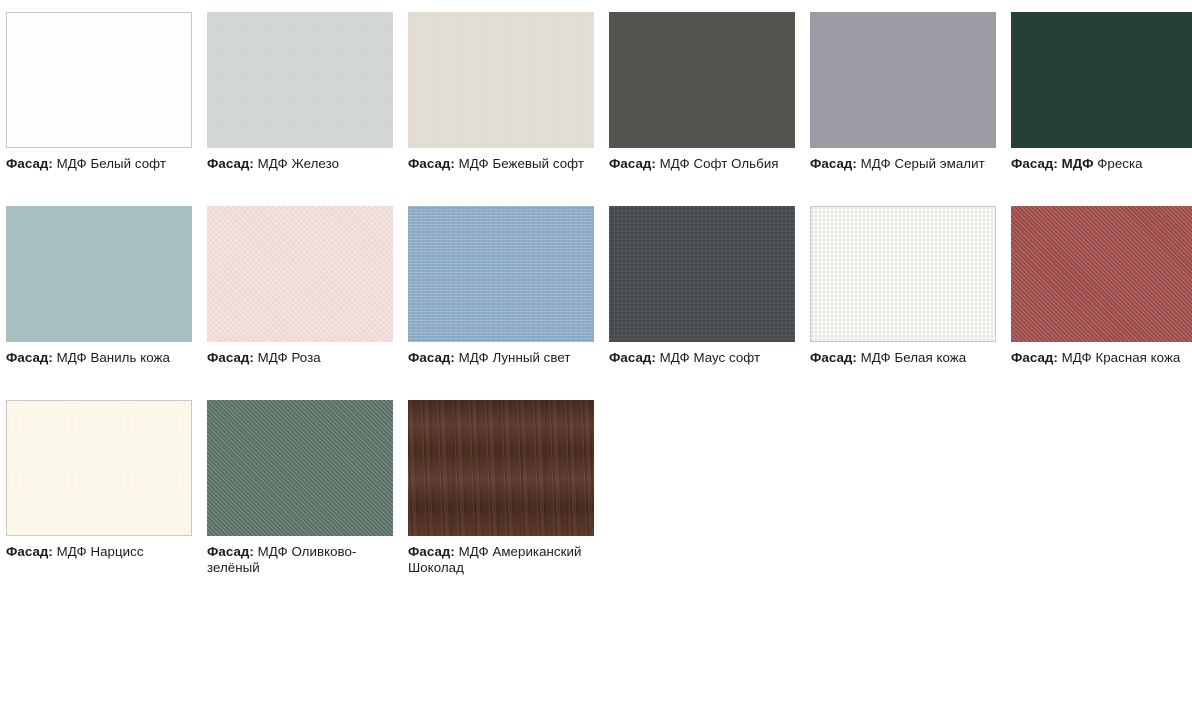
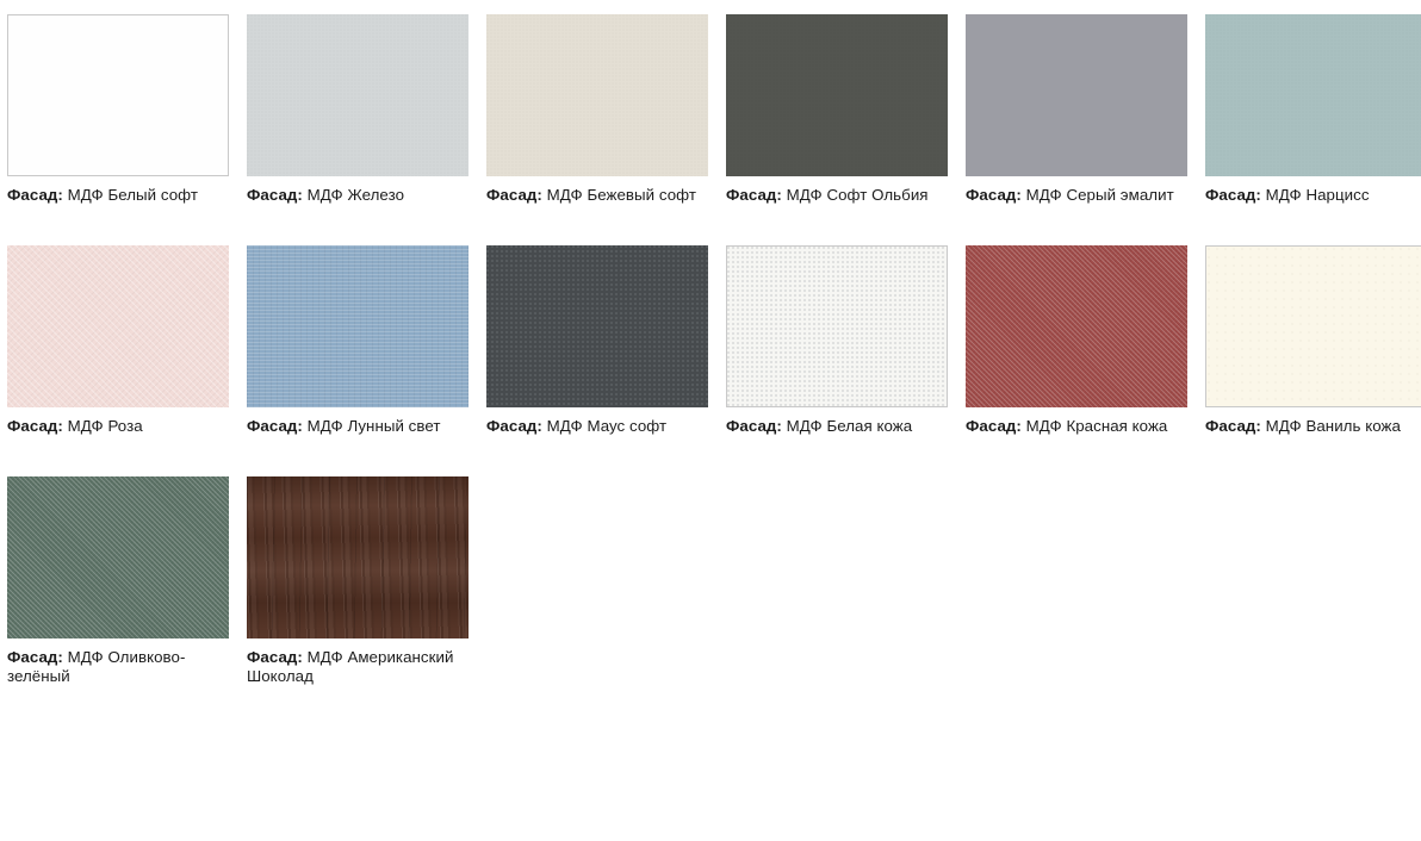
  Фасад: МДФ Белый софт
  Фасад: МДФ Железо
  Фасад: МДФ Бежевый софт
  Фасад: МДФ Софт Ольбия
  Фасад: МДФ Серый эмалит
- Фасад: МДФ Фреска
- Фасад: МДФ Ваниль кожа
+ Фасад: МДФ Нарцисс
  Фасад: МДФ Роза
  Фасад: МДФ Лунный свет
  Фасад: МДФ Маус софт
  Фасад: МДФ Белая кожа
  Фасад: МДФ Красная кожа
- Фасад: МДФ Нарцисс
+ Фасад: МДФ Ваниль кожа
  Фасад: МДФ Оливково-зелёный
  Фасад: МДФ Американский Шоколад
